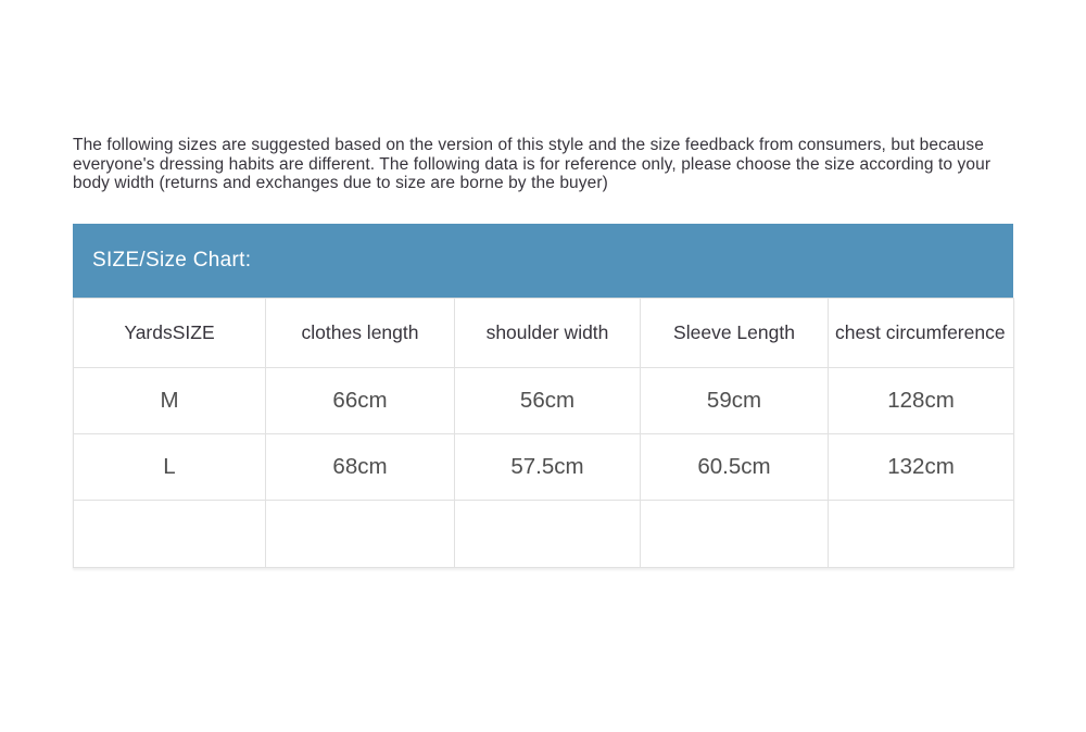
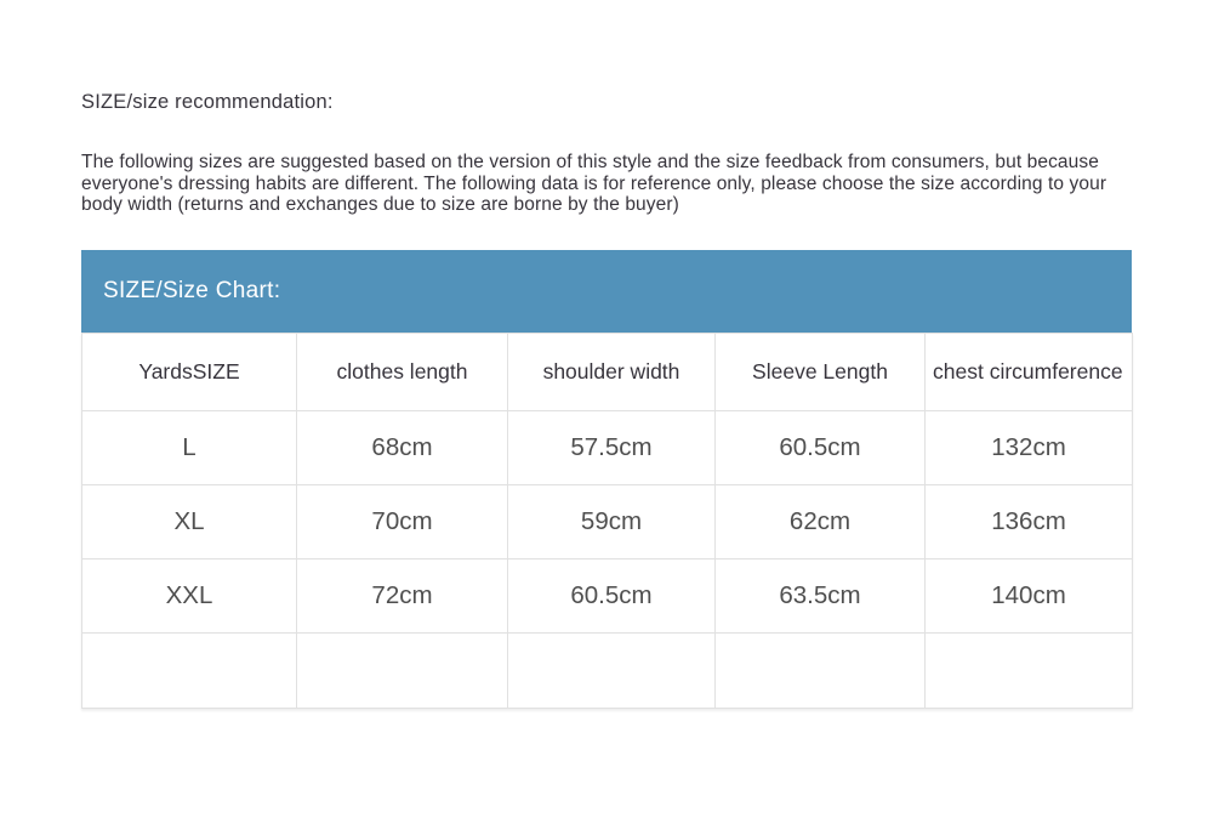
+ SIZE/size recommendation:
  The following sizes are suggested based on the version of this style and the size feedback from consumers, but because everyone's dressing habits are different. The following data is for reference only, please choose the size according to your body width (returns and exchanges due to size are borne by the buyer)
  SIZE/Size Chart:
  YardsSIZE	clothes length	shoulder width	Sleeve Length	chest circumference
- M	66cm	56cm	59cm	128cm
  L	68cm	57.5cm	60.5cm	132cm
+ XL	70cm	59cm	62cm	136cm
+ XXL	72cm	60.5cm	63.5cm	140cm
